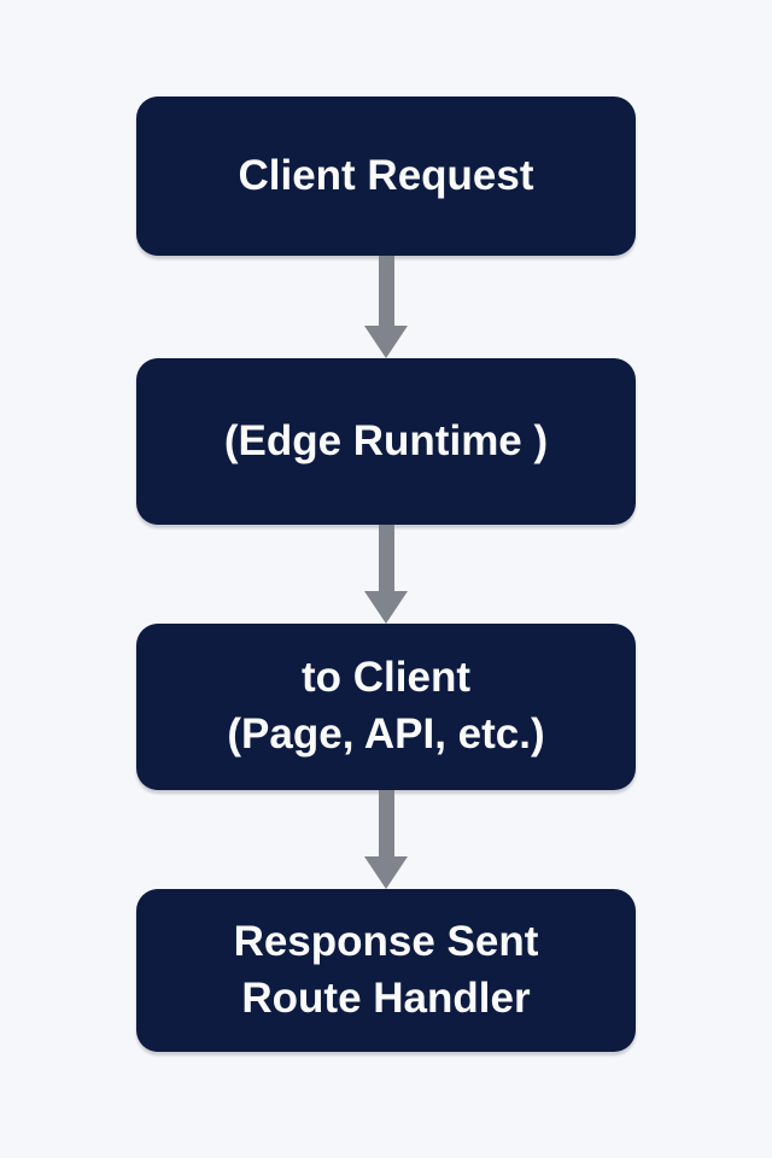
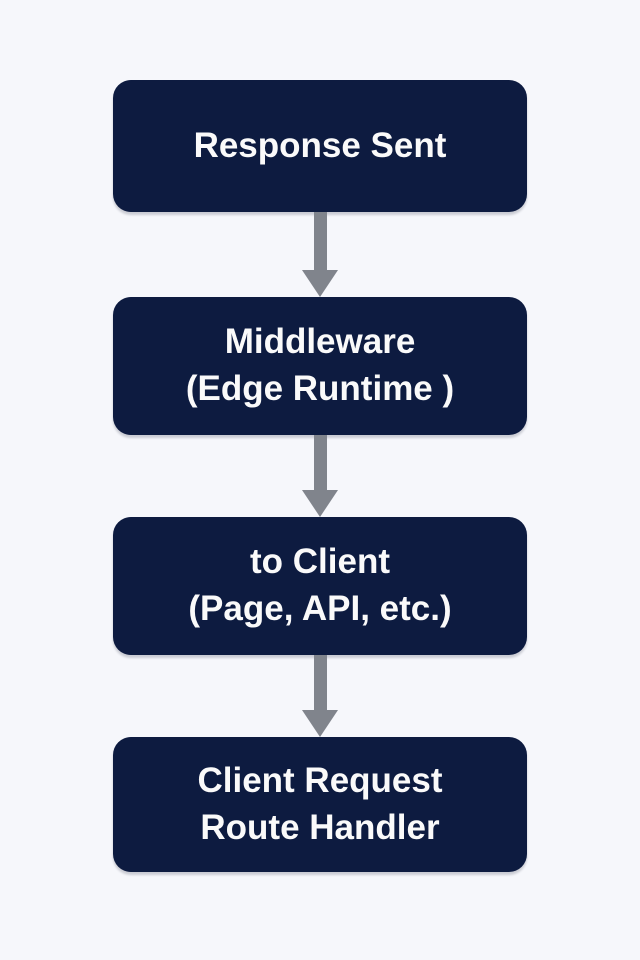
- Client Request
+ Response Sent
+ Middleware
  (Edge Runtime )
  to Client
  (Page, API, etc.)
- Response Sent
+ Client Request
  Route Handler
